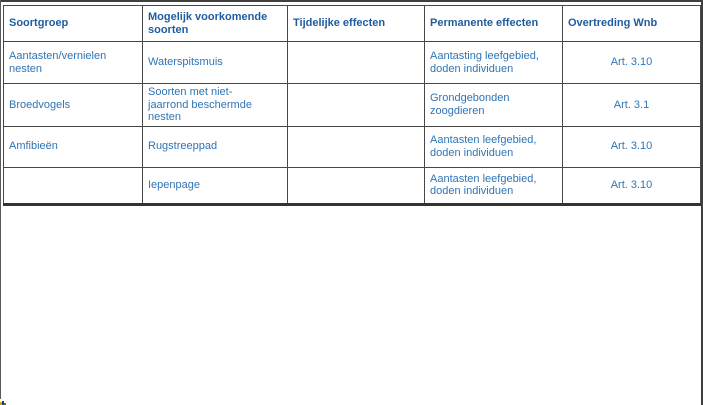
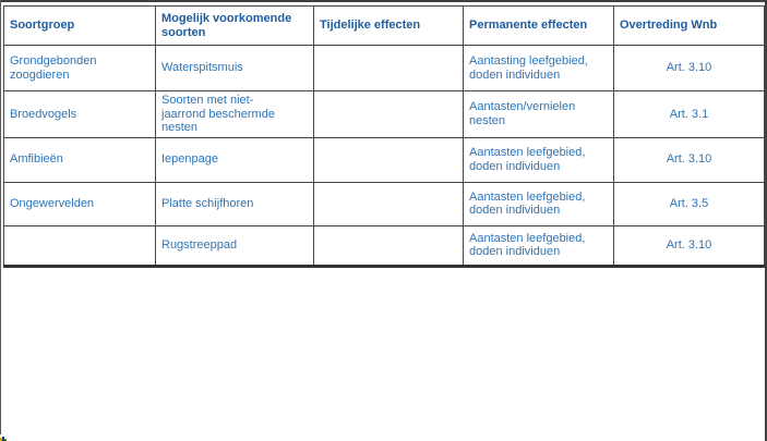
  Soortgroep	Mogelijk voorkomende soorten	Tijdelijke effecten	Permanente effecten	Overtreding Wnb
- Aantasten/vernielen nesten	Waterspitsmuis		Aantasting leefgebied, doden individuen	Art. 3.10
+ Grondgebonden zoogdieren	Waterspitsmuis		Aantasting leefgebied, doden individuen	Art. 3.10
- Broedvogels	Soorten met niet- jaarrond beschermde nesten		Grondgebonden zoogdieren	Art. 3.1
+ Broedvogels	Soorten met niet- jaarrond beschermde nesten		Aantasten/vernielen nesten	Art. 3.1
- Amfibieën	Rugstreeppad		Aantasten leefgebied, doden individuen	Art. 3.10
+ Amfibieën	Iepenpage		Aantasten leefgebied, doden individuen	Art. 3.10
+ Ongewervelden	Platte schijfhoren		Aantasten leefgebied, doden individuen	Art. 3.5
- 	Iepenpage		Aantasten leefgebied, doden individuen	Art. 3.10
+ 	Rugstreeppad		Aantasten leefgebied, doden individuen	Art. 3.10
